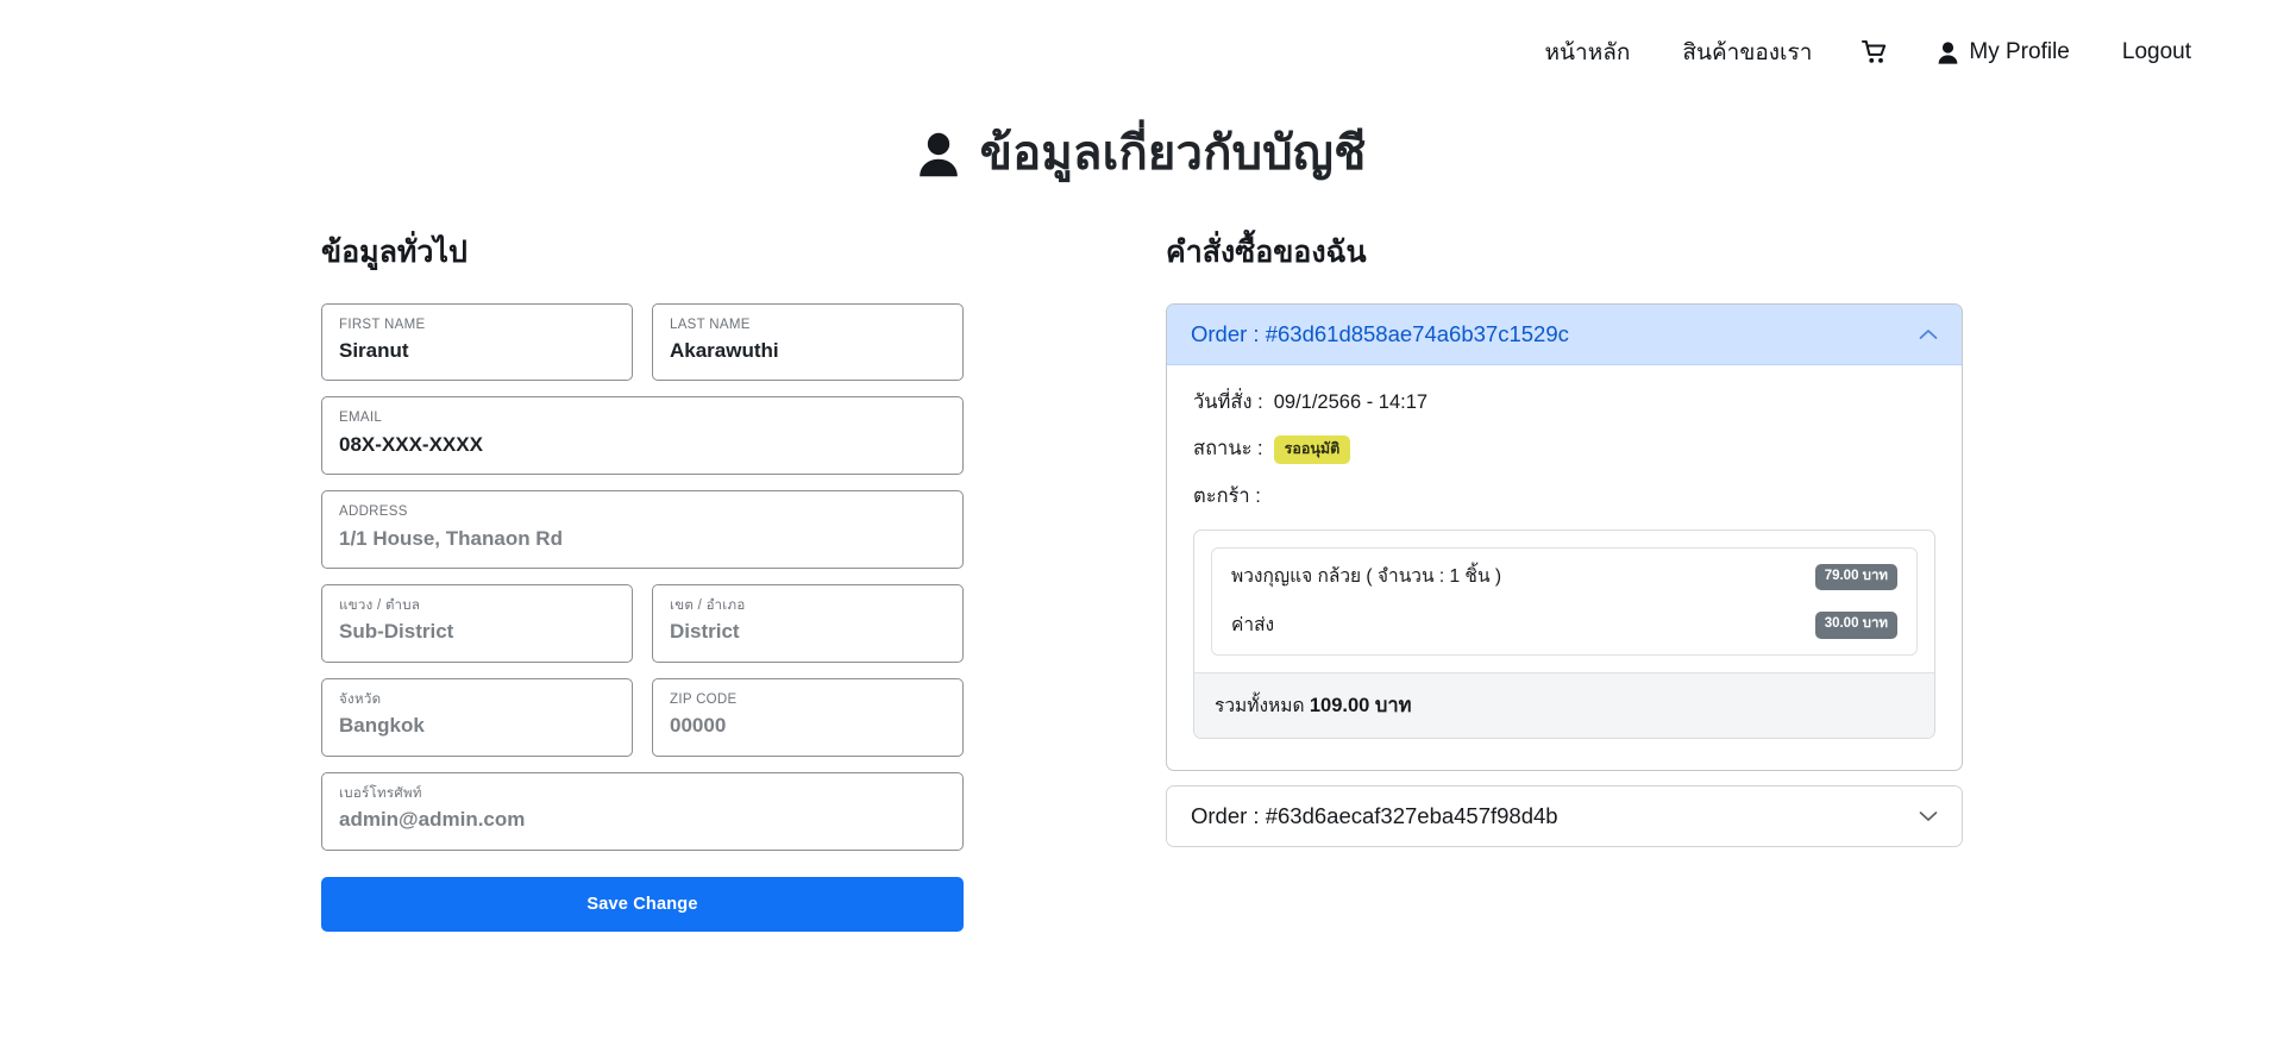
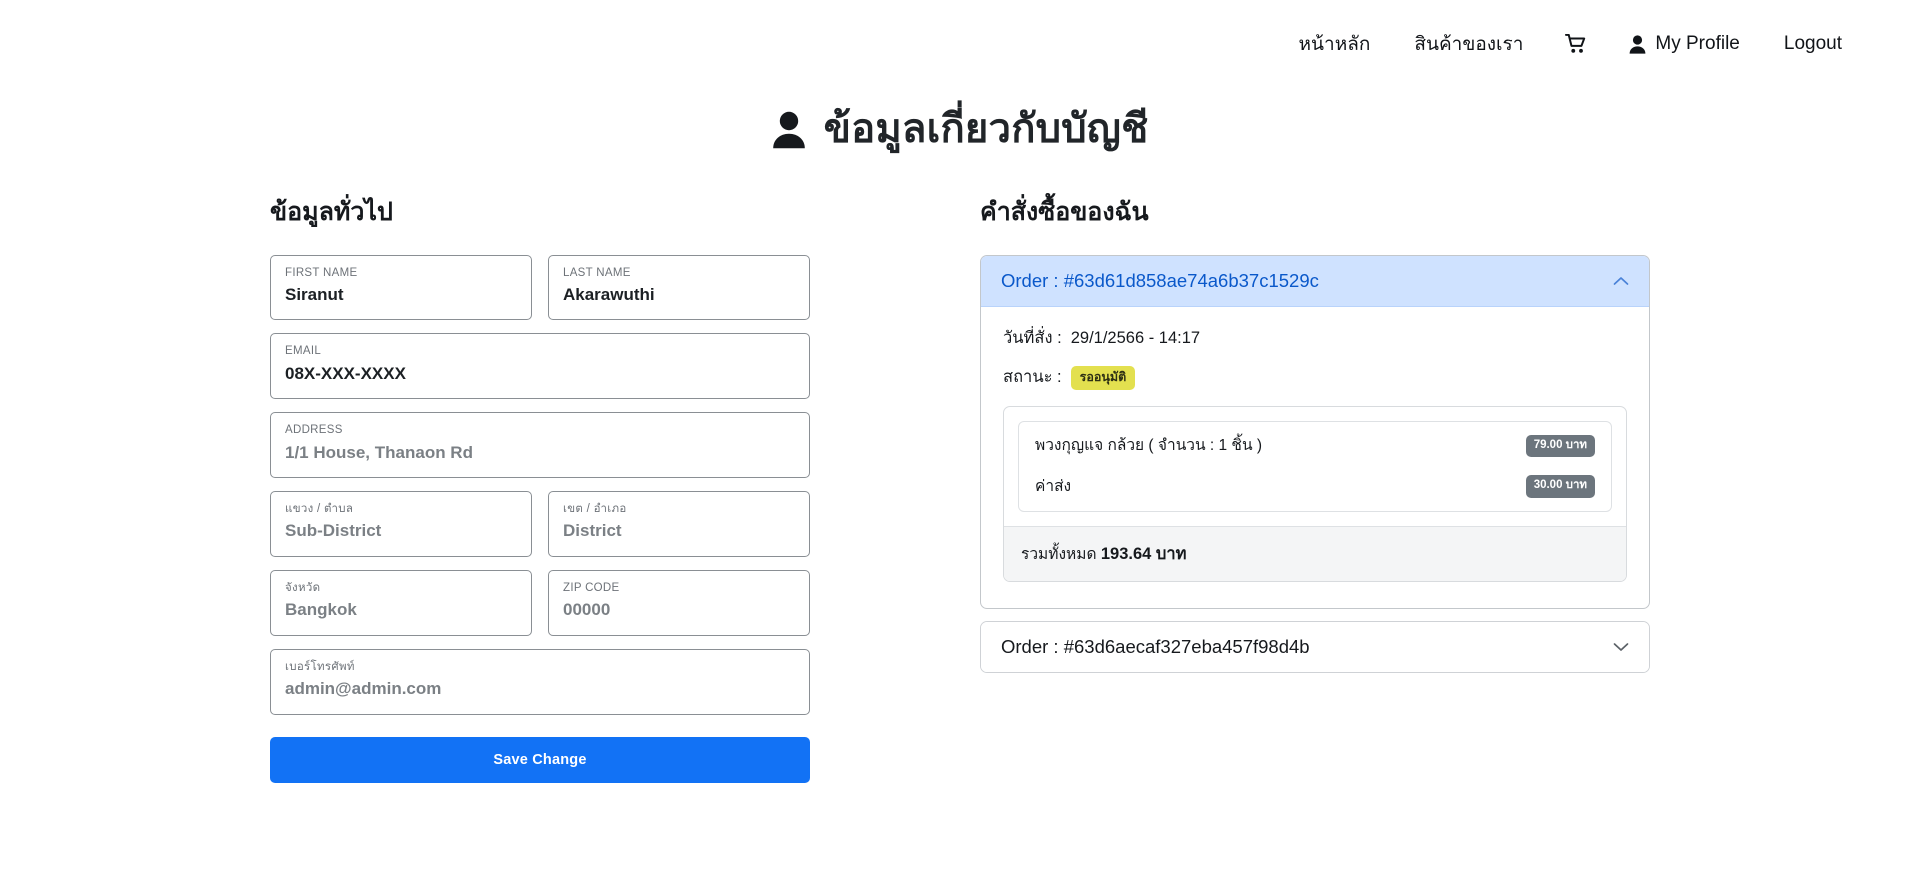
  หน้าหลัก
  สินค้าของเรา
  My Profile
  Logout
  ข้อมูลเกี่ยวกับบัญชี
  ข้อมูลทั่วไป
  FIRST NAME
  Siranut
  LAST NAME
  Akarawuthi
  EMAIL
  08X-XXX-XXXX
  ADDRESS
  1/1 House, Thanaon Rd
  แขวง / ตำบล
  Sub-District
  เขต / อำเภอ
  District
  จังหวัด
  Bangkok
  ZIP CODE
  00000
  เบอร์โทรศัพท์
  admin@admin.com
  Save Change
  คำสั่งซื้อของฉัน
  Order : #63d61d858ae74a6b37c1529c
  วันที่สั่ง :
- 09/1/2566 - 14:17
+ 29/1/2566 - 14:17
  สถานะ :
  รออนุมัติ
- ตะกร้า :
  พวงกุญแจ กล้วย ( จำนวน : 1 ชิ้น )
  79.00 บาท
  ค่าส่ง
  30.00 บาท
- รวมทั้งหมด 109.00 บาท
+ รวมทั้งหมด 193.64 บาท
  Order : #63d6aecaf327eba457f98d4b
